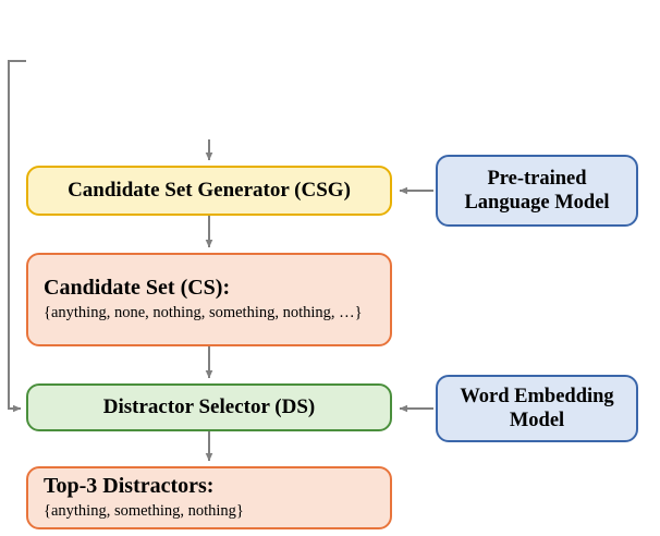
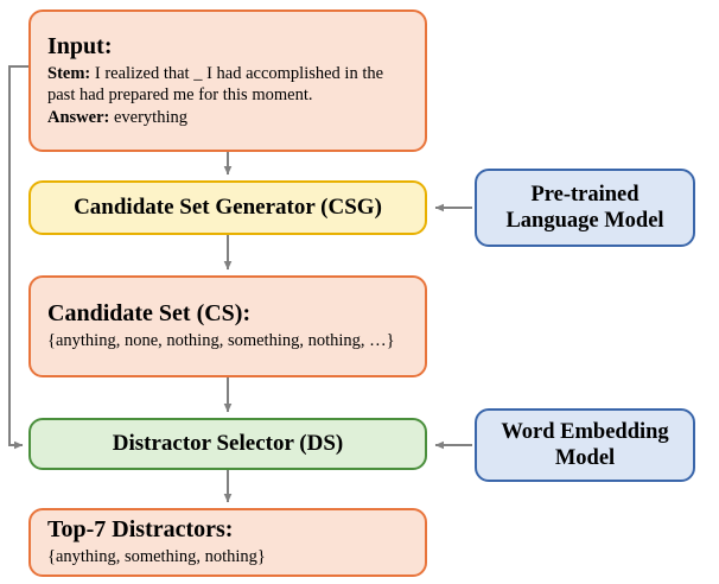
+ Input:
+ Stem: I realized that _ I had accomplished in the past had prepared me for this moment.
+ Answer: everything
  Candidate Set Generator (CSG)
  Pre-trained
  Language Model
  Candidate Set (CS):
  {anything, none, nothing, something, nothing, …}
  Distractor Selector (DS)
  Word Embedding
  Model
- Top-3 Distractors:
+ Top-7 Distractors:
  {anything, something, nothing}
